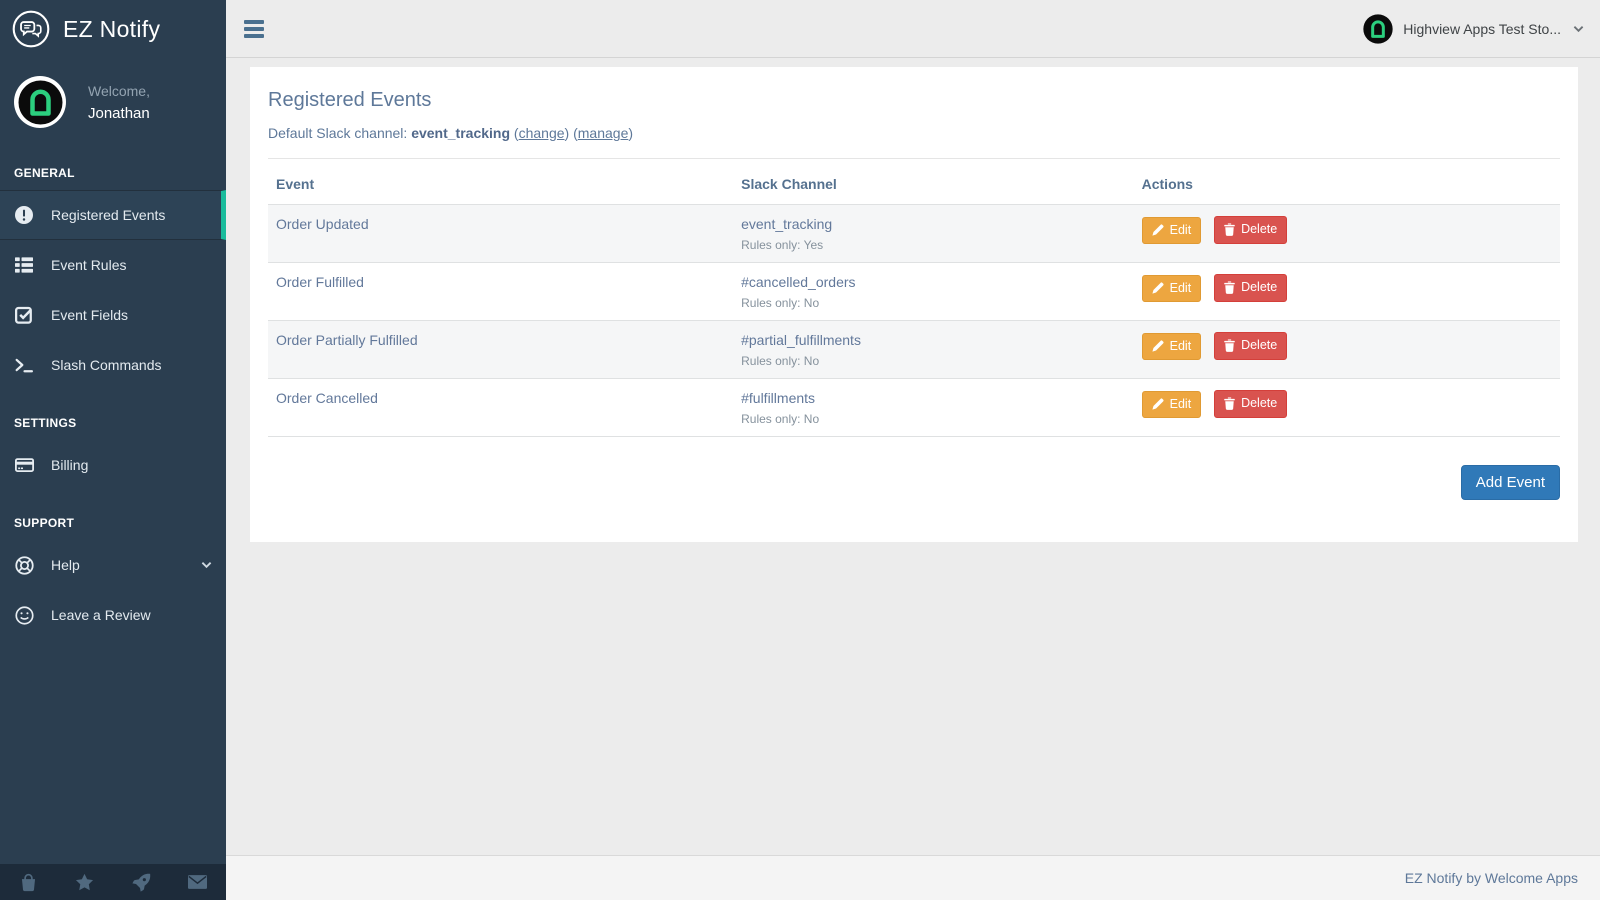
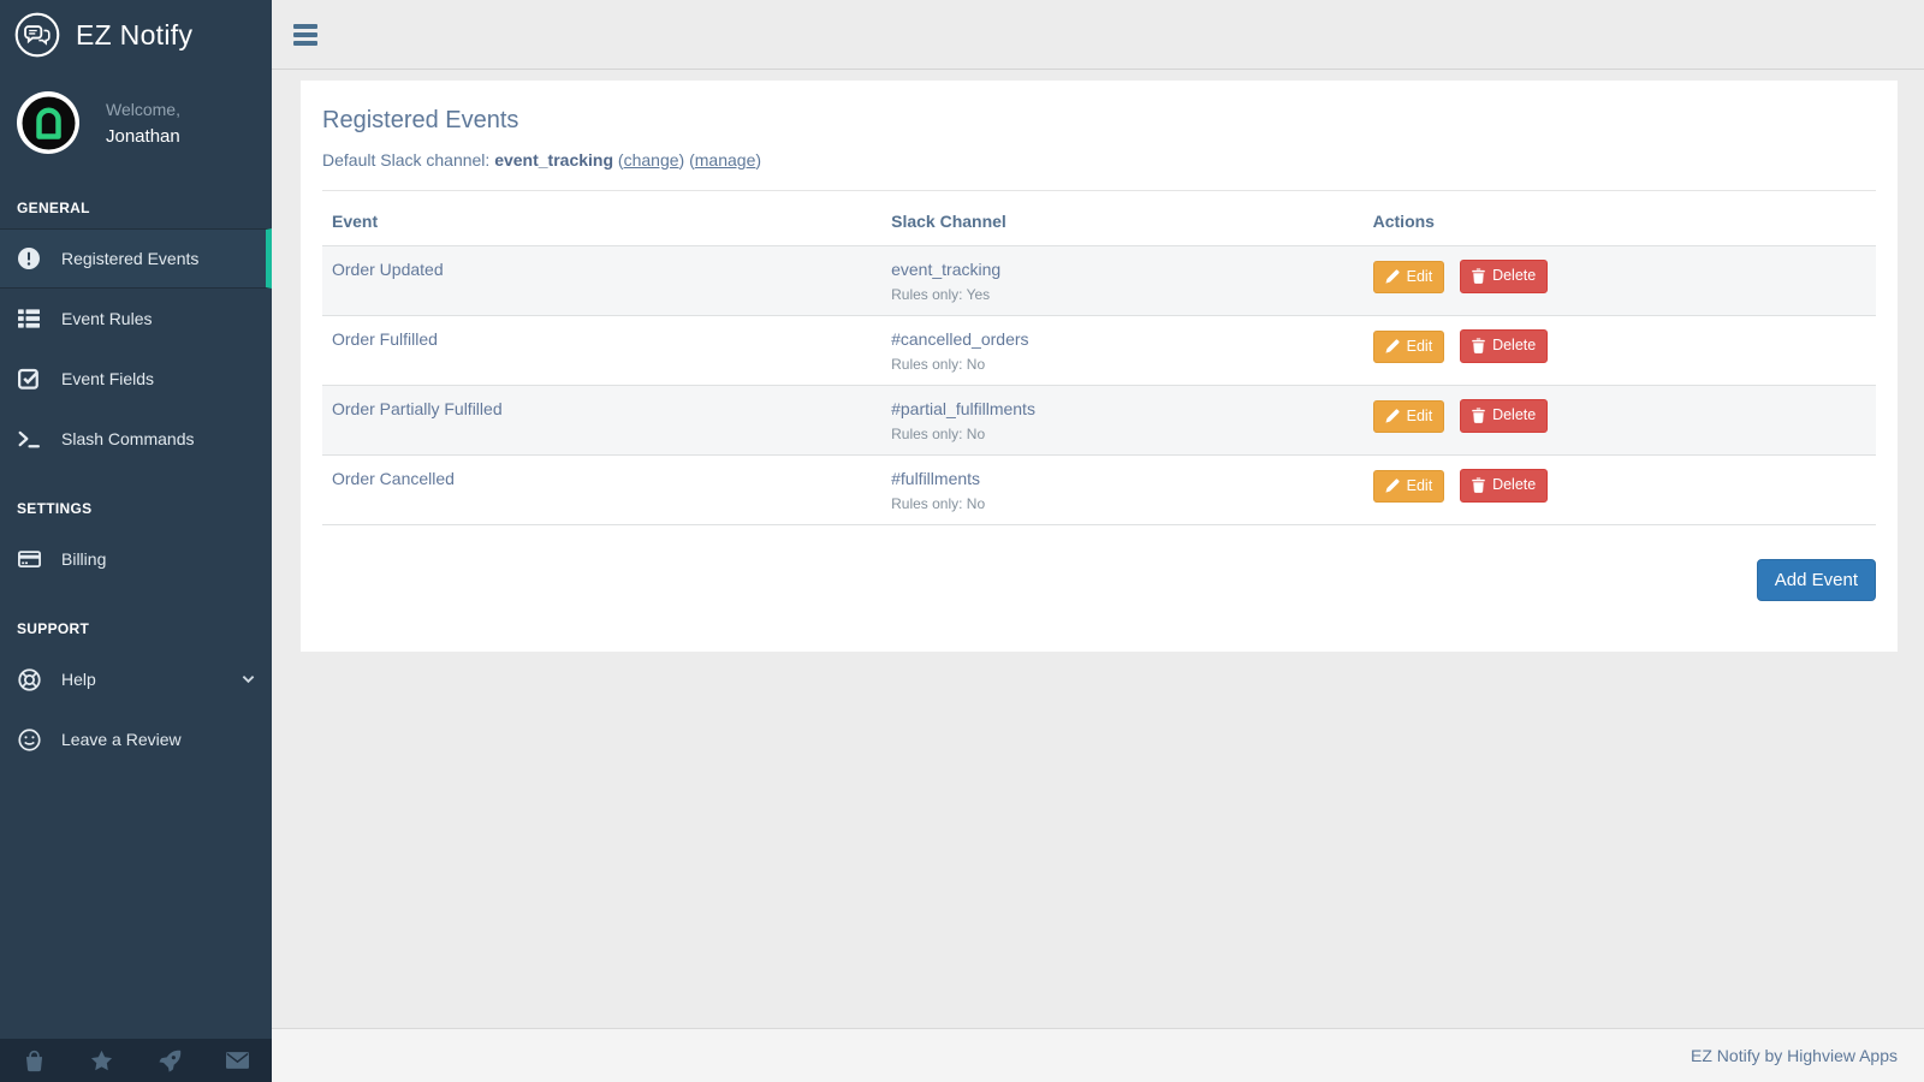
  EZ Notify
  Welcome,
  Jonathan
  GENERAL
  Registered Events
  Event Rules
  Event Fields
  Slash Commands
  SETTINGS
  Billing
  SUPPORT
  Help
  Leave a Review
- Highview Apps Test Sto...
  Registered Events
  Default Slack channel: event_tracking (change) (manage)
  Event	Slack Channel	Actions
  Order Updated	event_tracking Rules only: Yes	Edit Delete
  Order Fulfilled	#cancelled_orders Rules only: No	Edit Delete
  Order Partially Fulfilled	#partial_fulfillments Rules only: No	Edit Delete
  Order Cancelled	#fulfillments Rules only: No	Edit Delete
  Add Event
- EZ Notify by Welcome Apps
+ EZ Notify by Highview Apps
